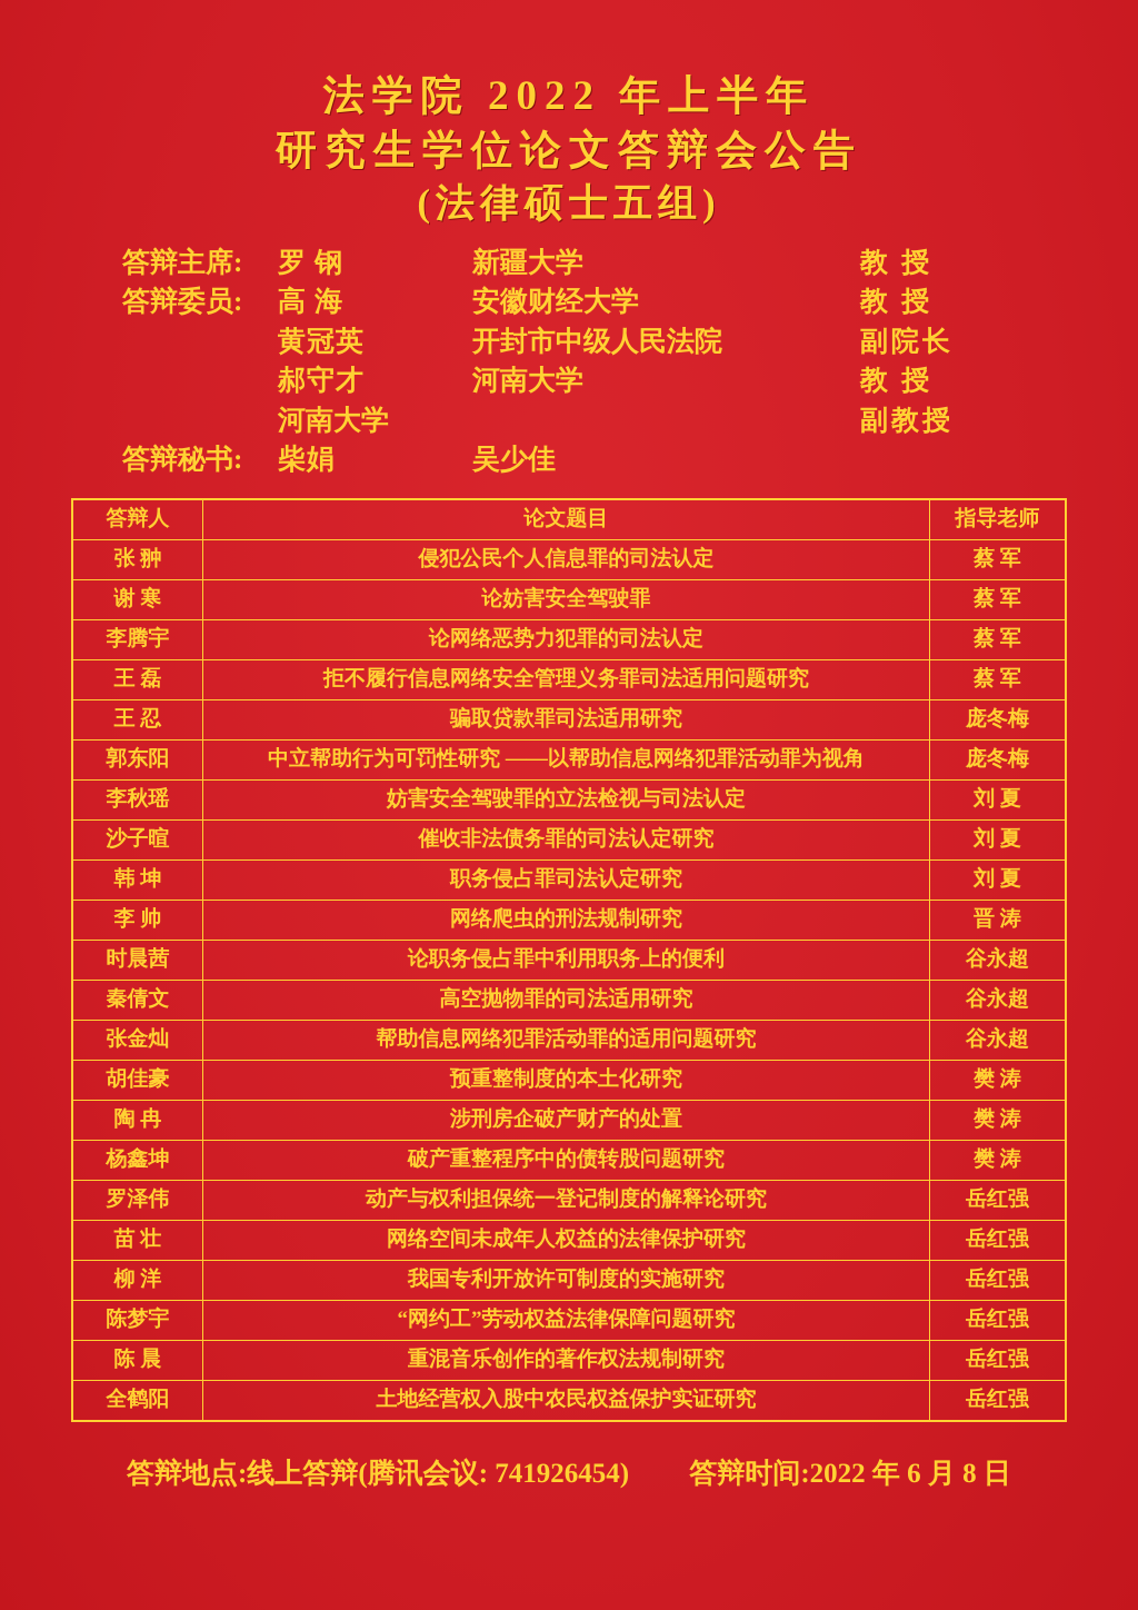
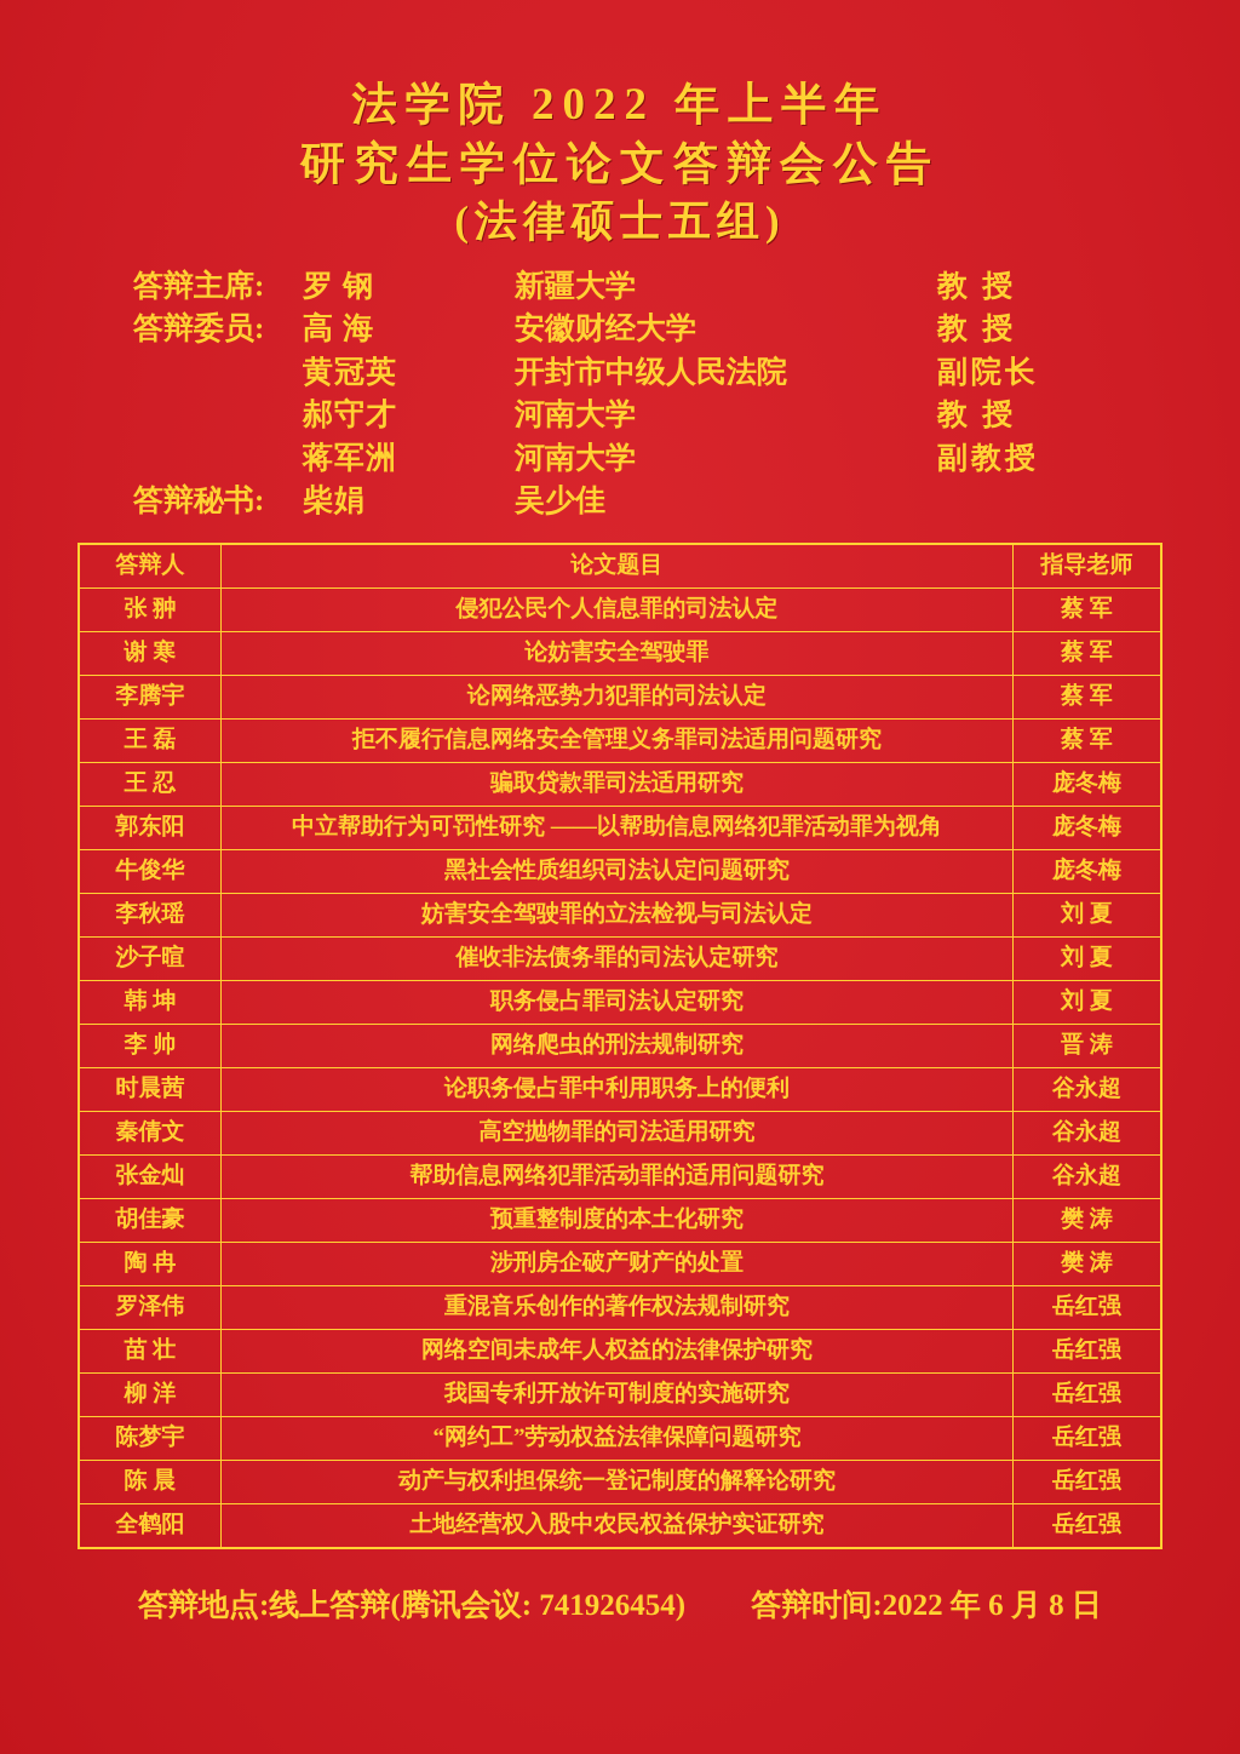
  法学院 2022 年上半年
  研究生学位论文答辩会公告
  (法律硕士五组)
  答辩主席:
  罗 钢
  新疆大学
  教 授
  答辩委员:
  高 海
  安徽财经大学
  教 授
  黄冠英
  开封市中级人民法院
  副院长
  郝守才
  河南大学
  教 授
+ 蒋军洲
  河南大学
  副教授
  答辩秘书:
  柴娟
  吴少佳
  答辩人	论文题目	指导老师
  张 翀	侵犯公民个人信息罪的司法认定	蔡 军
  谢 寒	论妨害安全驾驶罪	蔡 军
  李腾宇	论网络恶势力犯罪的司法认定	蔡 军
  王 磊	拒不履行信息网络安全管理义务罪司法适用问题研究	蔡 军
  王 忍	骗取贷款罪司法适用研究	庞冬梅
  郭东阳	中立帮助行为可罚性研究 ——以帮助信息网络犯罪活动罪为视角	庞冬梅
+ 牛俊华	黑社会性质组织司法认定问题研究	庞冬梅
  李秋瑶	妨害安全驾驶罪的立法检视与司法认定	刘 夏
  沙子暄	催收非法债务罪的司法认定研究	刘 夏
  韩 坤	职务侵占罪司法认定研究	刘 夏
  李 帅	网络爬虫的刑法规制研究	晋 涛
  时晨茜	论职务侵占罪中利用职务上的便利	谷永超
  秦倩文	高空抛物罪的司法适用研究	谷永超
  张金灿	帮助信息网络犯罪活动罪的适用问题研究	谷永超
  胡佳豪	预重整制度的本土化研究	樊 涛
  陶 冉	涉刑房企破产财产的处置	樊 涛
- 杨鑫坤	破产重整程序中的债转股问题研究	樊 涛
- 罗泽伟	动产与权利担保统一登记制度的解释论研究	岳红强
+ 罗泽伟	重混音乐创作的著作权法规制研究	岳红强
  苗 壮	网络空间未成年人权益的法律保护研究	岳红强
  柳 洋	我国专利开放许可制度的实施研究	岳红强
  陈梦宇	“网约工”劳动权益法律保障问题研究	岳红强
- 陈 晨	重混音乐创作的著作权法规制研究	岳红强
+ 陈 晨	动产与权利担保统一登记制度的解释论研究	岳红强
  全鹤阳	土地经营权入股中农民权益保护实证研究	岳红强
  答辩地点:线上答辩(腾讯会议: 741926454) 答辩时间:2022 年 6 月 8 日
